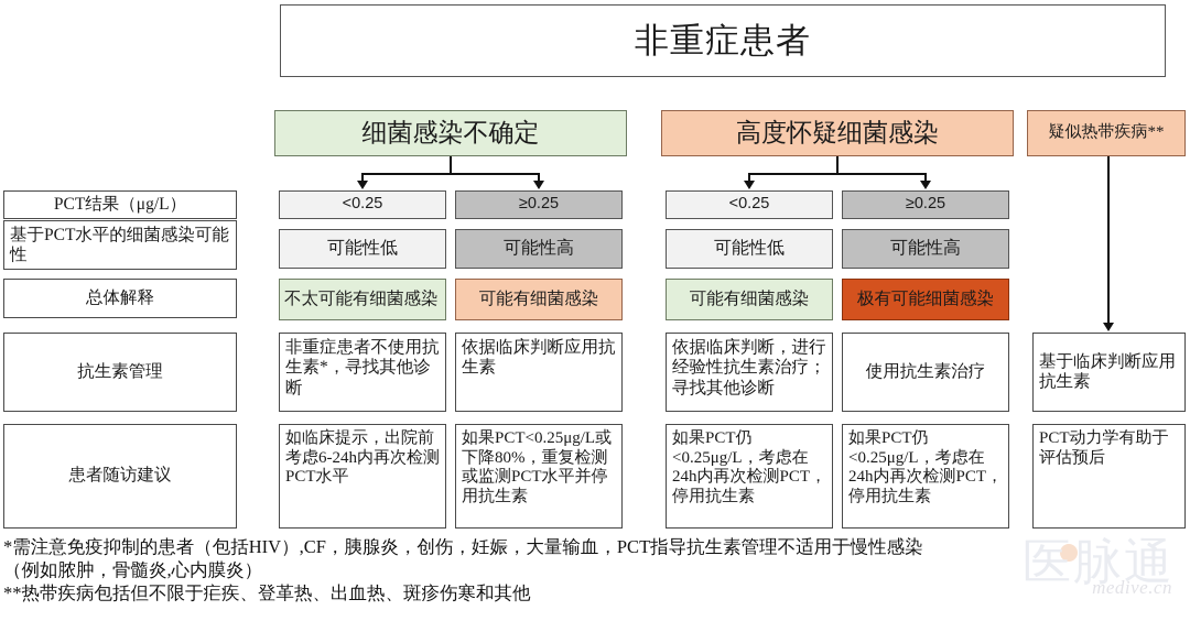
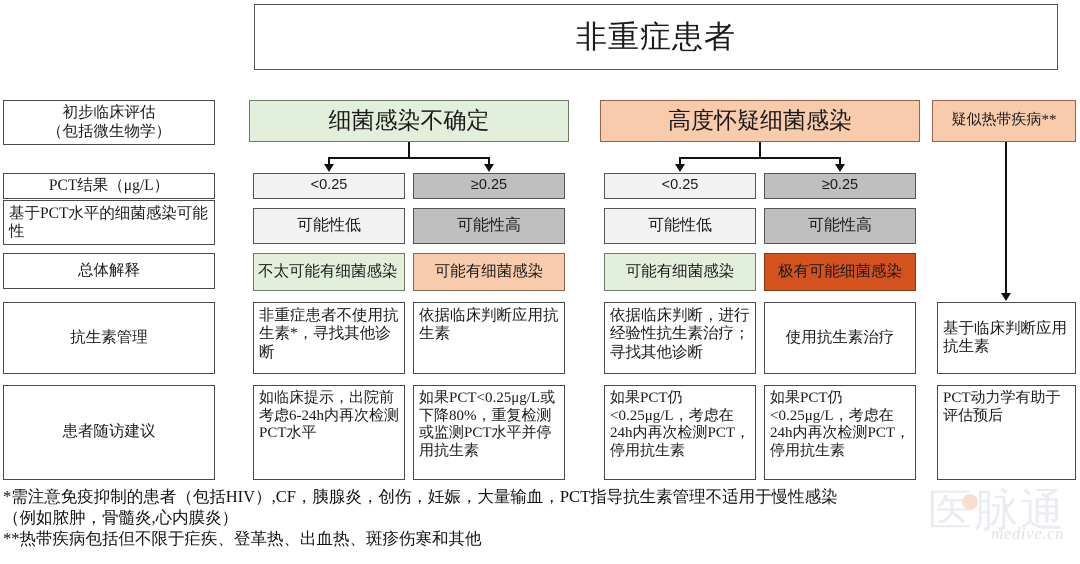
  非重症患者
+ 初步临床评估
+ （包括微生物学）
  PCT结果（μg/L）
  基于PCT水平的细菌感染可能性
  总体解释
  抗生素管理
  患者随访建议
  细菌感染不确定
  高度怀疑细菌感染
  疑似热带疾病**
  <0.25
  ≥0.25
  <0.25
  ≥0.25
  可能性低
  可能性高
  可能性低
  可能性高
  不太可能有细菌感染
  可能有细菌感染
  可能有细菌感染
  极有可能细菌感染
  非重症患者不使用抗生素*，寻找其他诊断
  依据临床判断应用抗生素
  依据临床判断，进行经验性抗生素治疗；寻找其他诊断
  使用抗生素治疗
  基于临床判断应用抗生素
  如临床提示，出院前考虑6-24h内再次检测PCT水平
  如果PCT<0.25μg/L或下降80%，重复检测或监测PCT水平并停用抗生素
  如果PCT仍<0.25μg/L，考虑在24h内再次检测PCT，停用抗生素
  如果PCT仍<0.25μg/L，考虑在24h内再次检测PCT，停用抗生素
  PCT动力学有助于评估预后
  *需注意免疫抑制的患者（包括HIV）,CF，胰腺炎，创伤，妊娠，大量输血，PCT指导抗生素管理不适用于慢性感染
  （例如脓肿，骨髓炎,心内膜炎）
  **热带疾病包括但不限于疟疾、登革热、出血热、斑疹伤寒和其他
  医脉通
  medive.cn
